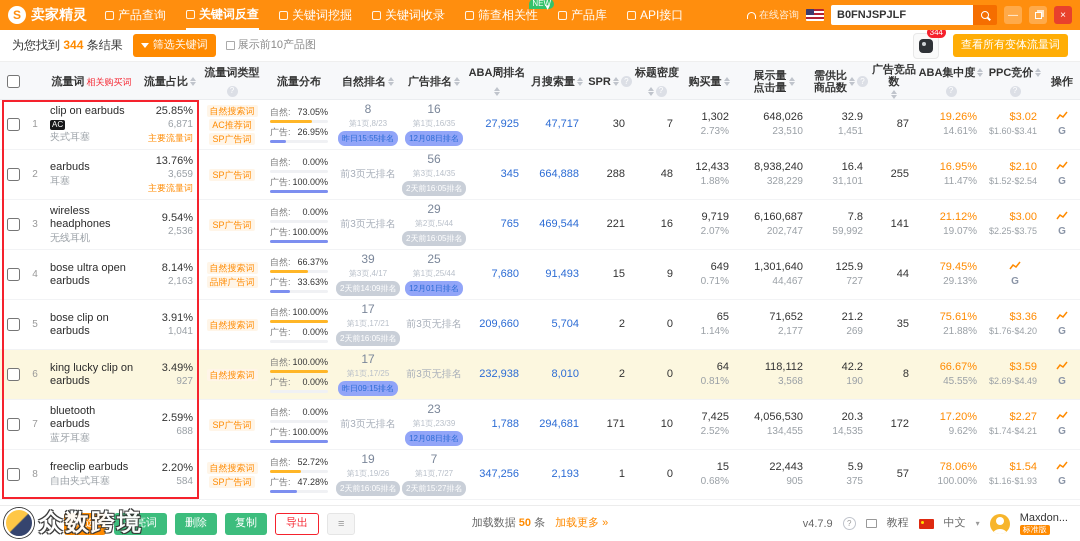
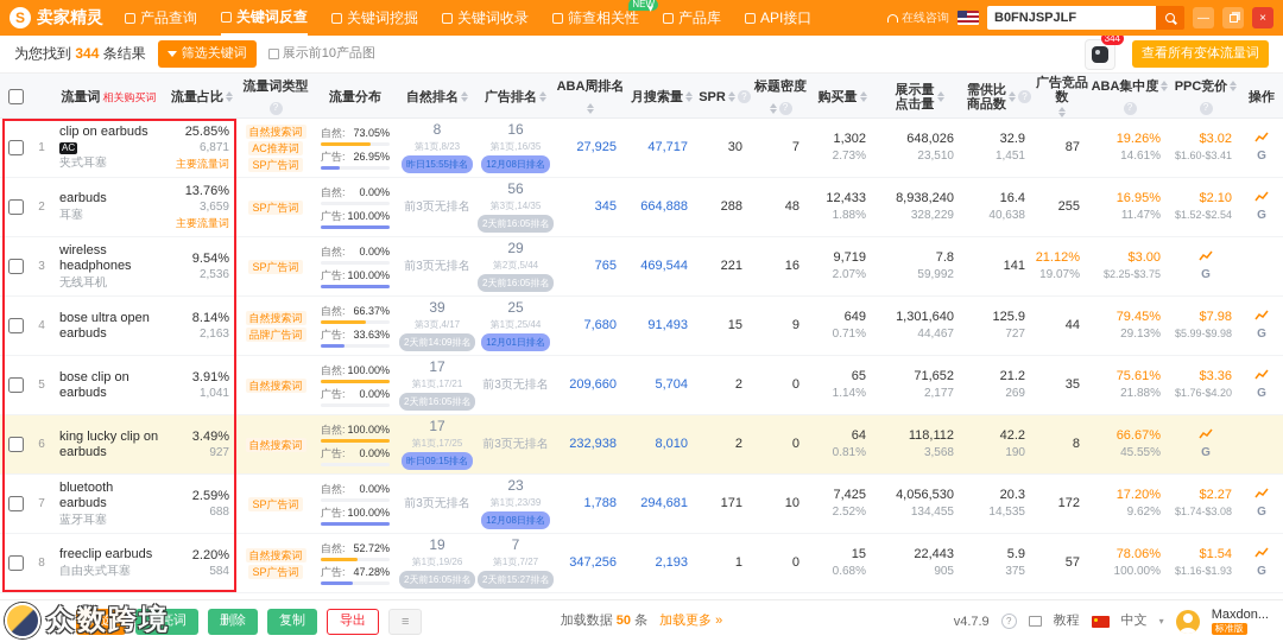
  S
  卖家精灵
  产品查询
  关键词反查
  关键词挖掘
  关键词收录
  筛查相关性
  NEW
  产品库
  API接口
  ▾
  在线咨询
  B0FNJSPJLF
  —
  ×
  为您找到 344 条结果
  筛选关键词
  展示前10产品图
  344
  查看所有变体流量词
  流量词
  相关购买词
  流量占比
  流量词类型
  ?
  流量分布
  自然排名
  广告排名
  ABA周排名
  月搜索量
  SPR
  ?
  标题密度
  ?
  购买量
  展示量
  点击量
  需供比
  商品数
  ?
  广告竞品数
  ABA集中度
  ?
  PPC竞价
  ?
  操作
  1
  clip on earbuds
  AC
  夹式耳塞
  25.85%
  6,871
  主要流量词
  自然搜索词
  AC推荐词
  SP广告词
  自然:
  73.05%
  广告:
  26.95%
  8
  第1页,8/23
  昨日15:55排名
  16
  第1页,16/35
  12月08日排名
  27,925
  47,717
  30
  7
  1,302
  2.73%
  648,026
  23,510
  32.9
  1,451
  87
  19.26%
  14.61%
  $3.02
  $1.60-$3.41
  G
  2
  earbuds
  耳塞
  13.76%
  3,659
  主要流量词
  SP广告词
  自然:
  0.00%
  广告:
  100.00%
  前3页无排名
  56
  第3页,14/35
  2天前16:05排名
  345
  664,888
  288
  48
  12,433
  1.88%
  8,938,240
  328,229
  16.4
- 31,101
+ 40,638
  255
  16.95%
  11.47%
  $2.10
  $1.52-$2.54
  G
  3
  wireless headphones
  无线耳机
  9.54%
  2,536
  SP广告词
  自然:
  0.00%
  广告:
  100.00%
  前3页无排名
  29
  第2页,5/44
  2天前16:05排名
  765
  469,544
  221
  16
  9,719
  2.07%
- 6,160,687
- 202,747
  7.8
  59,992
  141
  21.12%
  19.07%
  $3.00
  $2.25-$3.75
  G
  4
  bose ultra open earbuds
  8.14%
  2,163
  自然搜索词
  品牌广告词
  自然:
  66.37%
  广告:
  33.63%
  39
  第3页,4/17
  2天前14:09排名
  25
  第1页,25/44
  12月01日排名
  7,680
  91,493
  15
  9
  649
  0.71%
  1,301,640
  44,467
  125.9
  727
  44
  79.45%
  29.13%
+ $7.98
+ $5.99-$9.98
  G
  5
  bose clip on earbuds
  3.91%
  1,041
  自然搜索词
  自然:
  100.00%
  广告:
  0.00%
  17
  第1页,17/21
  2天前16:05排名
  前3页无排名
  209,660
  5,704
  2
  0
  65
  1.14%
  71,652
  2,177
  21.2
  269
  35
  75.61%
  21.88%
  $3.36
  $1.76-$4.20
  G
  6
  king lucky clip on earbuds
  3.49%
  927
  自然搜索词
  自然:
  100.00%
  广告:
  0.00%
  17
  第1页,17/25
  昨日09:15排名
  前3页无排名
  232,938
  8,010
  2
  0
  64
  0.81%
  118,112
  3,568
  42.2
  190
  8
  66.67%
  45.55%
- $3.59
- $2.69-$4.49
  G
  7
  bluetooth earbuds
  蓝牙耳塞
  2.59%
  688
  SP广告词
  自然:
  0.00%
  广告:
  100.00%
  前3页无排名
  23
  第1页,23/39
  12月08日排名
  1,788
  294,681
  171
  10
  7,425
  2.52%
  4,056,530
  134,455
  20.3
  14,535
  172
  17.20%
  9.62%
  $2.27
- $1.74-$4.21
+ $1.74-$3.08
  G
  8
  freeclip earbuds
  自由夹式耳塞
  2.20%
  584
  自然搜索词
  SP广告词
  自然:
  52.72%
  广告:
  47.28%
  19
  第1页,19/26
  2天前16:05排名
  7
  第1页,7/27
  2天前15:27排名
  347,256
  2,193
  1
  0
  15
  0.68%
  22,443
  905
  5.9
  375
  57
  78.06%
  100.00%
  $1.54
  $1.16-$1.93
  G
  筛选
  高亮词
  删除
  复制
  导出
  ≡
  加载数据 50 条
  加载更多 »
  v4.7.9
  ?
  教程
  中文
  ▾
  Maxdon...
  标准版
  众数跨境
